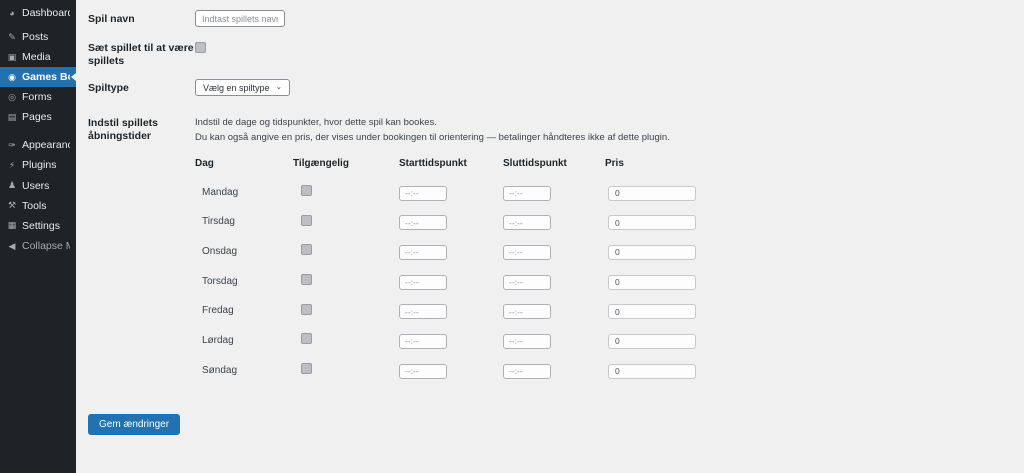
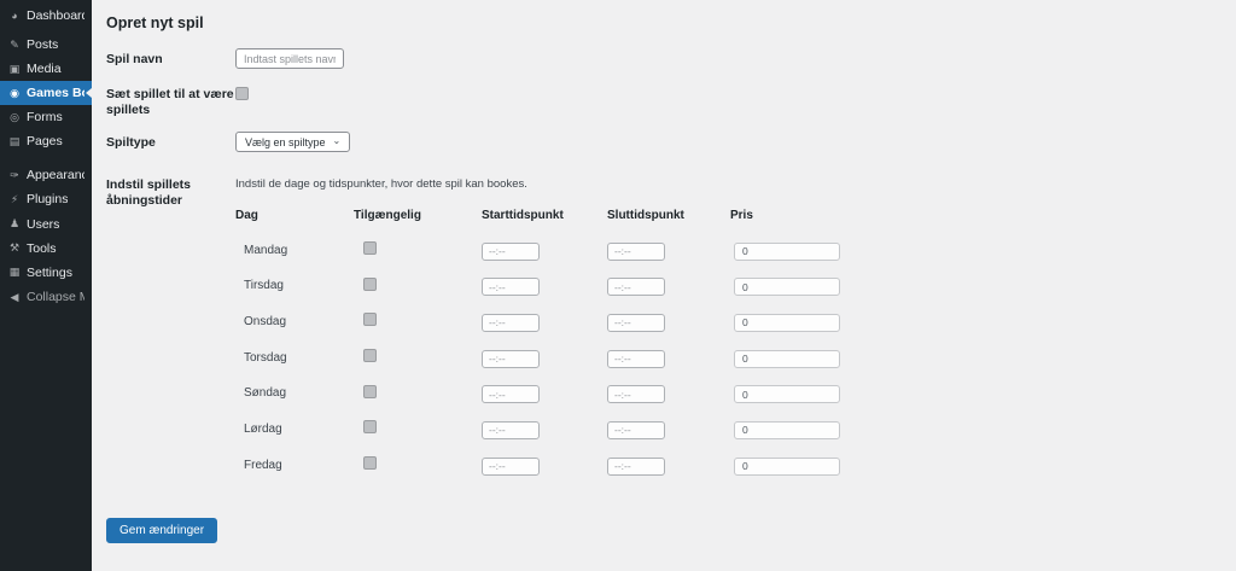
  ◕
  Dashboar
  ✎
  Posts
  ▣
  Media
  ◉
  ◎
  Forms
  ▤
  Pages
  ✑
  Appearan
  ⚡
  Plugins
  ♟
  Users
  ⚒
  Tools
  ▦
  Settings
  ◀
+ Opret nyt spil
  Spil navn
  Sæt spillet til at være spillets
  Spiltype
  Vælg en spiltype
  ⌄
  Indstil spillets åbningstider
  Indstil de dage og tidspunkter, hvor dette spil kan bookes.
- Du kan også angive en pris, der vises under bookingen til orientering — betalinger håndteres ikke af dette plugin.
  Dag
  Tilgængelig
  Starttidspunkt
  Sluttidspunkt
  Pris
  Mandag
  --:--
  --:--
  0
  Tirsdag
  --:--
  --:--
  0
  Onsdag
  --:--
  --:--
  0
  Torsdag
  --:--
  --:--
  0
- Fredag
+ Søndag
  --:--
  --:--
  0
  Lørdag
  --:--
  --:--
  0
- Søndag
+ Fredag
  --:--
  --:--
  0
  Gem ændringer
